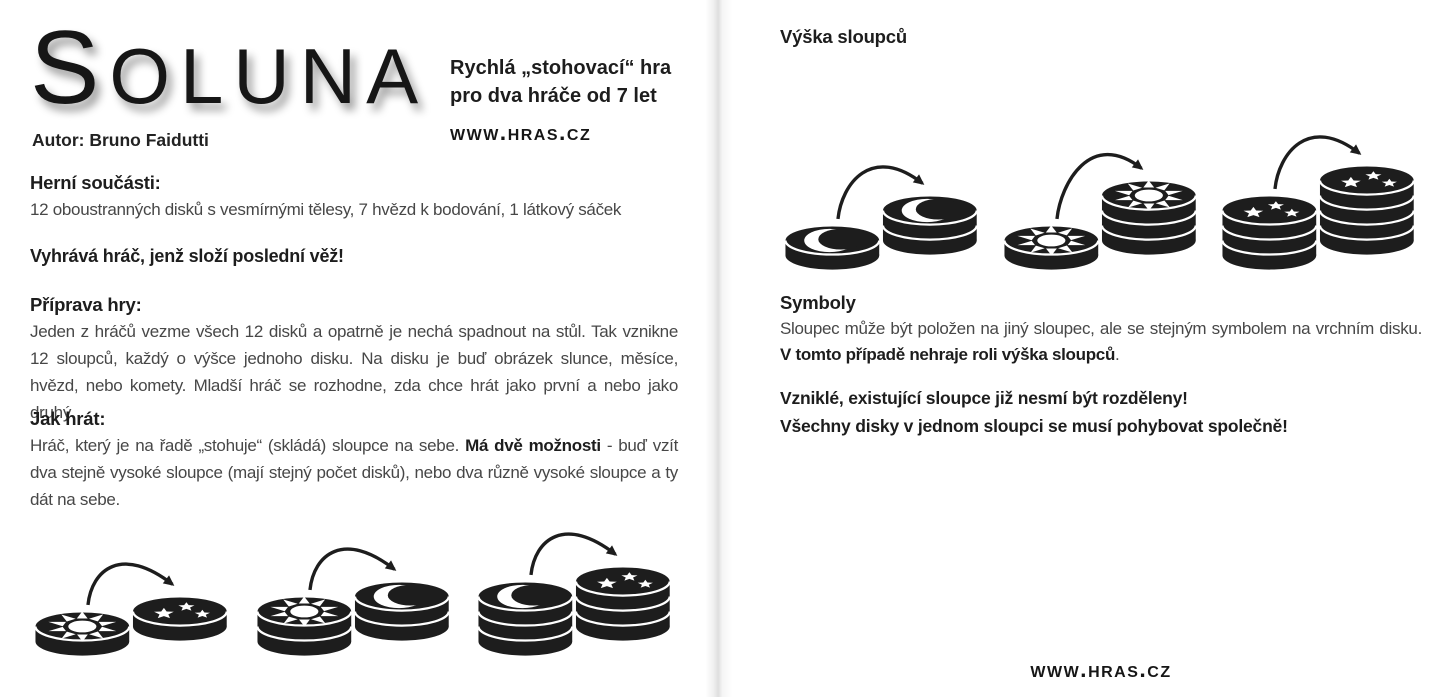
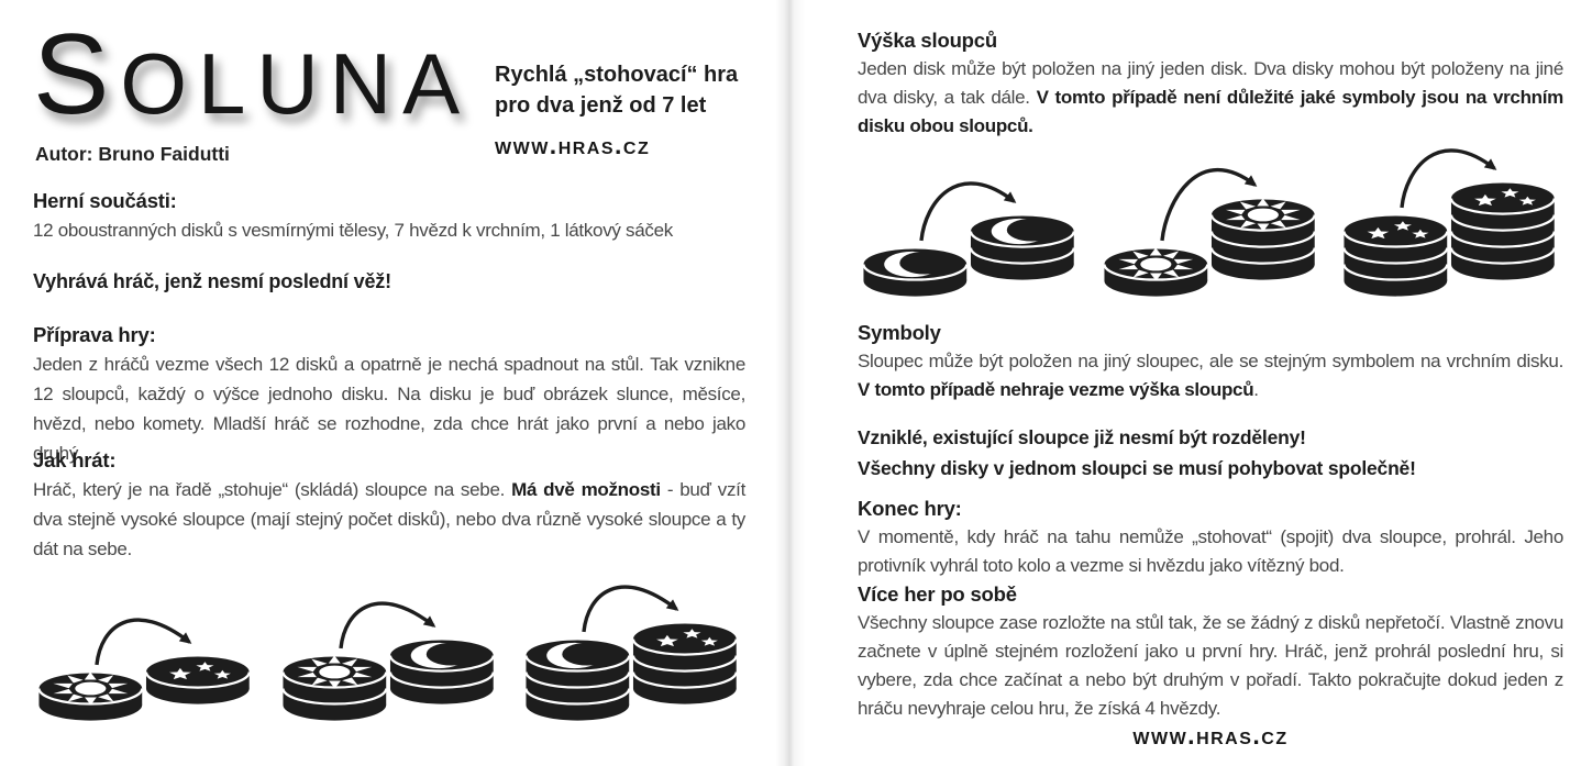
  SOLUNA
  Rychlá „stohovací“ hra
- pro dva hráče od 7 let
+ pro dva jenž od 7 let
  www.hras.cz
  Autor: Bruno Faidutti
  Herní součásti:
- 12 oboustranných disků s vesmírnými tělesy, 7 hvězd k bodování, 1 látkový sáček
+ 12 oboustranných disků s vesmírnými tělesy, 7 hvězd k vrchním, 1 látkový sáček
- Vyhrává hráč, jenž složí poslední věž!
+ Vyhrává hráč, jenž nesmí poslední věž!
  Příprava hry:
  Jeden z hráčů vezme všech 12 disků a opatrně je nechá spadnout na stůl. Tak vznikne 12 sloupců, každý o výšce jednoho disku. Na disku je buď obrázek slunce, měsíce, hvězd, nebo komety. Mladší hráč se rozhodne, zda chce hrát jako první a nebo jako druhý.
  Jak hrát:
  Hráč, který je na řadě „stohuje“ (skládá) sloupce na sebe. Má dvě možnosti - buď vzít dva stejně vysoké sloupce (mají stejný počet disků), nebo dva různě vysoké sloupce a ty dát na sebe.
  Výška sloupců
+ Jeden disk může být položen na jiný jeden disk. Dva disky mohou být položeny na jiné dva disky, a tak dále. V tomto případě není důležité jaké symboly jsou na vrchním disku obou sloupců.
  Symboly
- Sloupec může být položen na jiný sloupec, ale se stejným symbolem na vrchním disku. V tomto případě nehraje roli výška sloupců.
+ Sloupec může být položen na jiný sloupec, ale se stejným symbolem na vrchním disku. V tomto případě nehraje vezme výška sloupců.
  Vzniklé, existující sloupce již nesmí být rozděleny!
  Všechny disky v jednom sloupci se musí pohybovat společně!
+ Konec hry:
+ V momentě, kdy hráč na tahu nemůže „stohovat“ (spojit) dva sloupce, prohrál. Jeho protivník vyhrál toto kolo a vezme si hvězdu jako vítězný bod.
+ Více her po sobě
+ Všechny sloupce zase rozložte na stůl tak, že se žádný z disků nepřetočí. Vlastně znovu začnete v úplně stejném rozložení jako u první hry. Hráč, jenž prohrál poslední hru, si vybere, zda chce začínat a nebo být druhým v pořadí. Takto pokračujte dokud jeden z hráču nevyhraje celou hru, že získá 4 hvězdy.
  www.hras.cz
